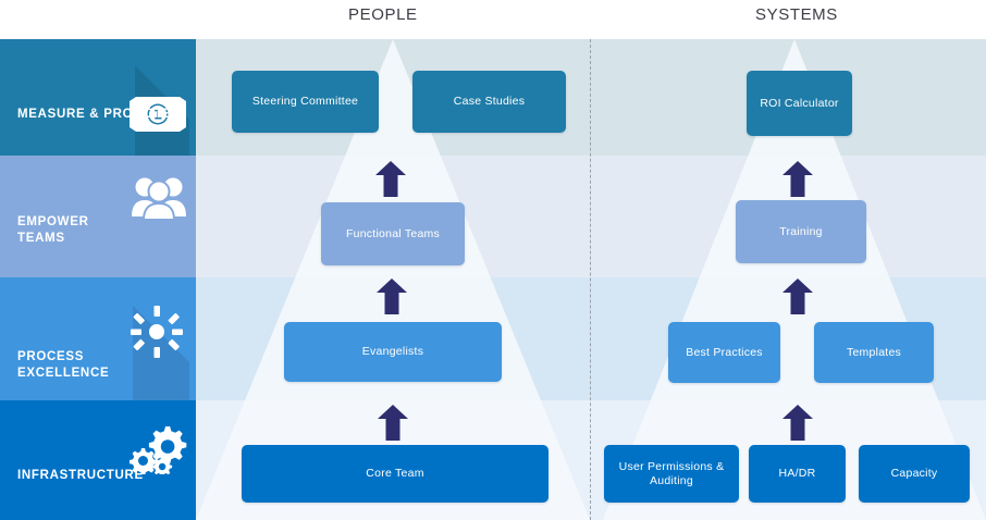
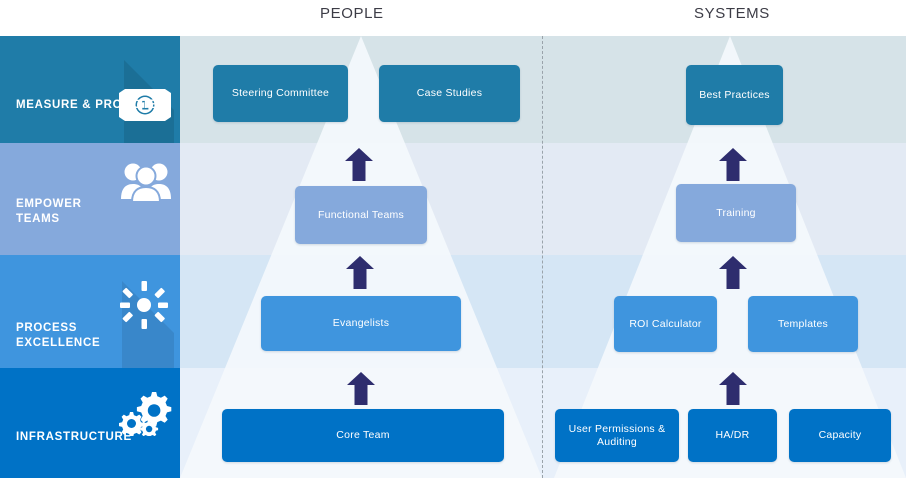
  PEOPLE
  SYSTEMS
  1
  MEASURE & PROMOTE
  EMPOWER
  TEAMS
  PROCESS
  EXCELLENCE
  INFRASTRUCTURE
  Steering Committee
  Case Studies
  Functional Teams
  Evangelists
  Core Team
- ROI Calculator
+ Best Practices
  Training
- Best Practices
+ ROI Calculator
  Templates
  User Permissions & Auditing
  HA/DR
  Capacity
